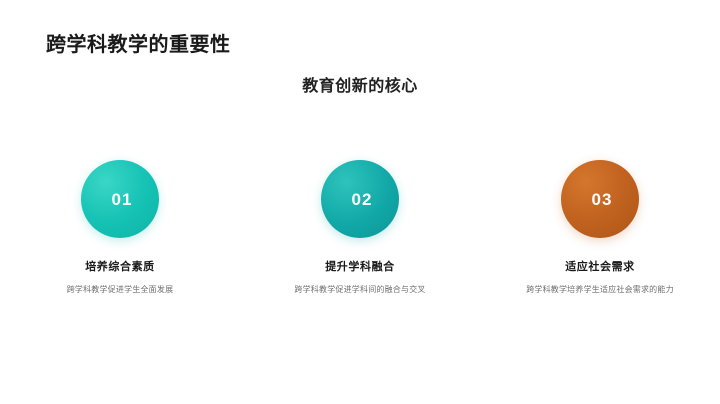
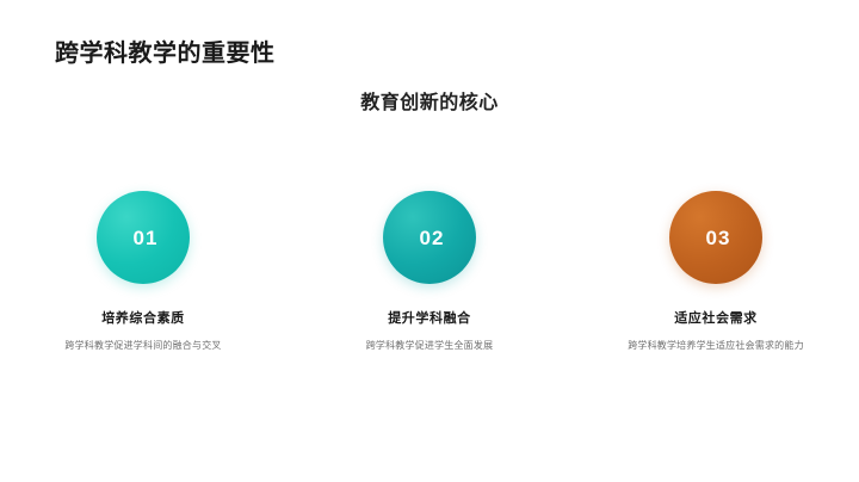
  跨学科教学的重要性
  教育创新的核心
  01
  培养综合素质
- 跨学科教学促进学生全面发展
+ 跨学科教学促进学科间的融合与交叉
  02
  提升学科融合
- 跨学科教学促进学科间的融合与交叉
+ 跨学科教学促进学生全面发展
  03
  适应社会需求
  跨学科教学培养学生适应社会需求的能力
